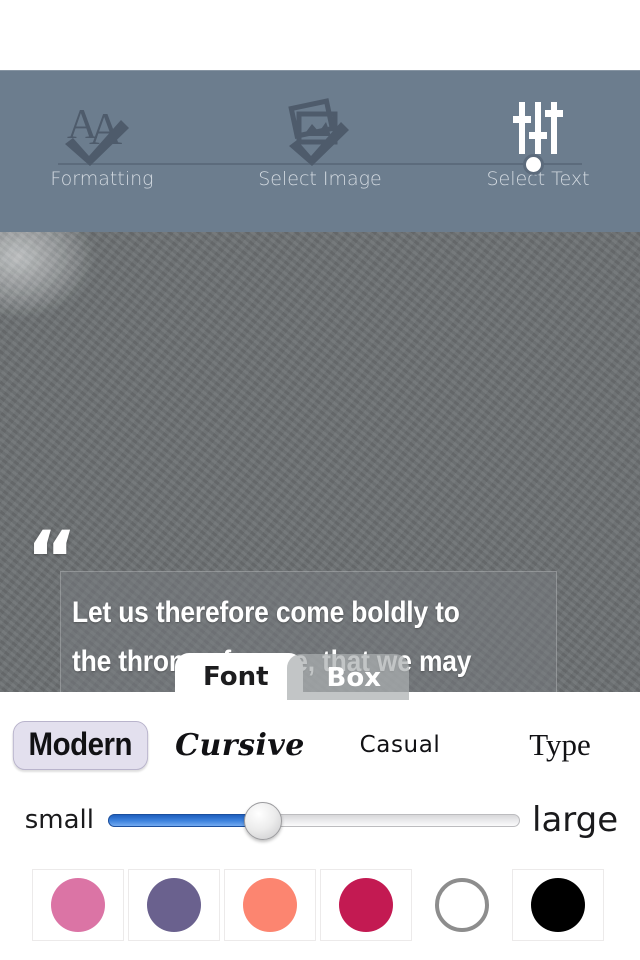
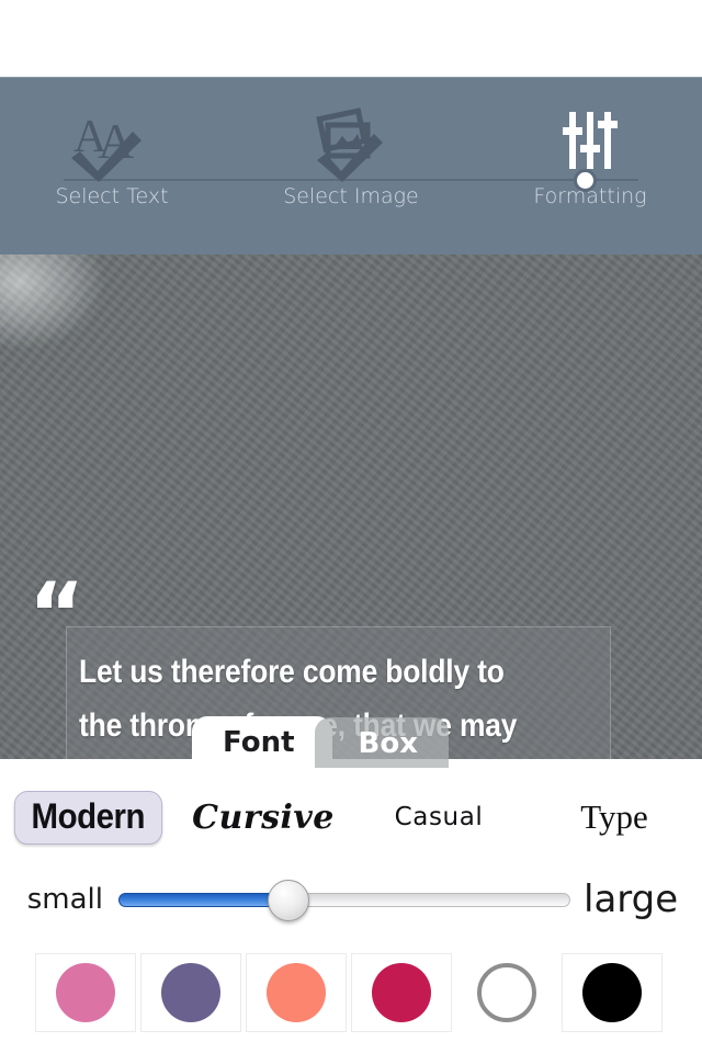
  A
  A
- Formatting
+ Select Text
  Select Image
- Select Text
+ Formatting
  “
  Font
  Box
  Modern
  Cursive
  Casual
  Type
  small
  large
